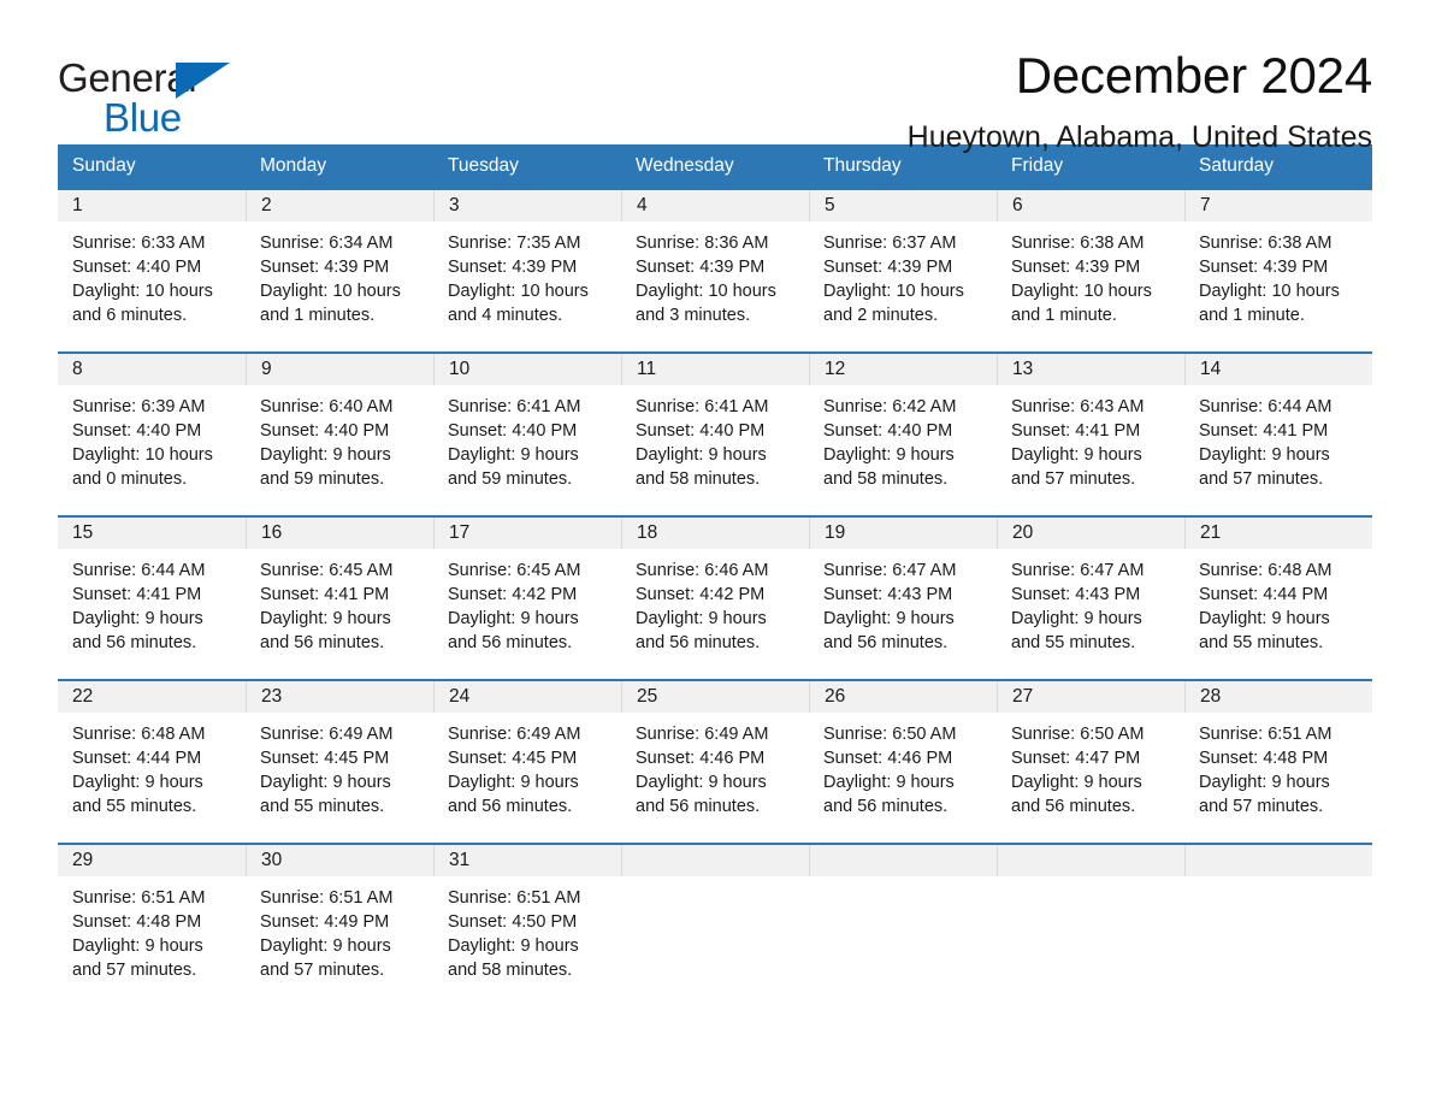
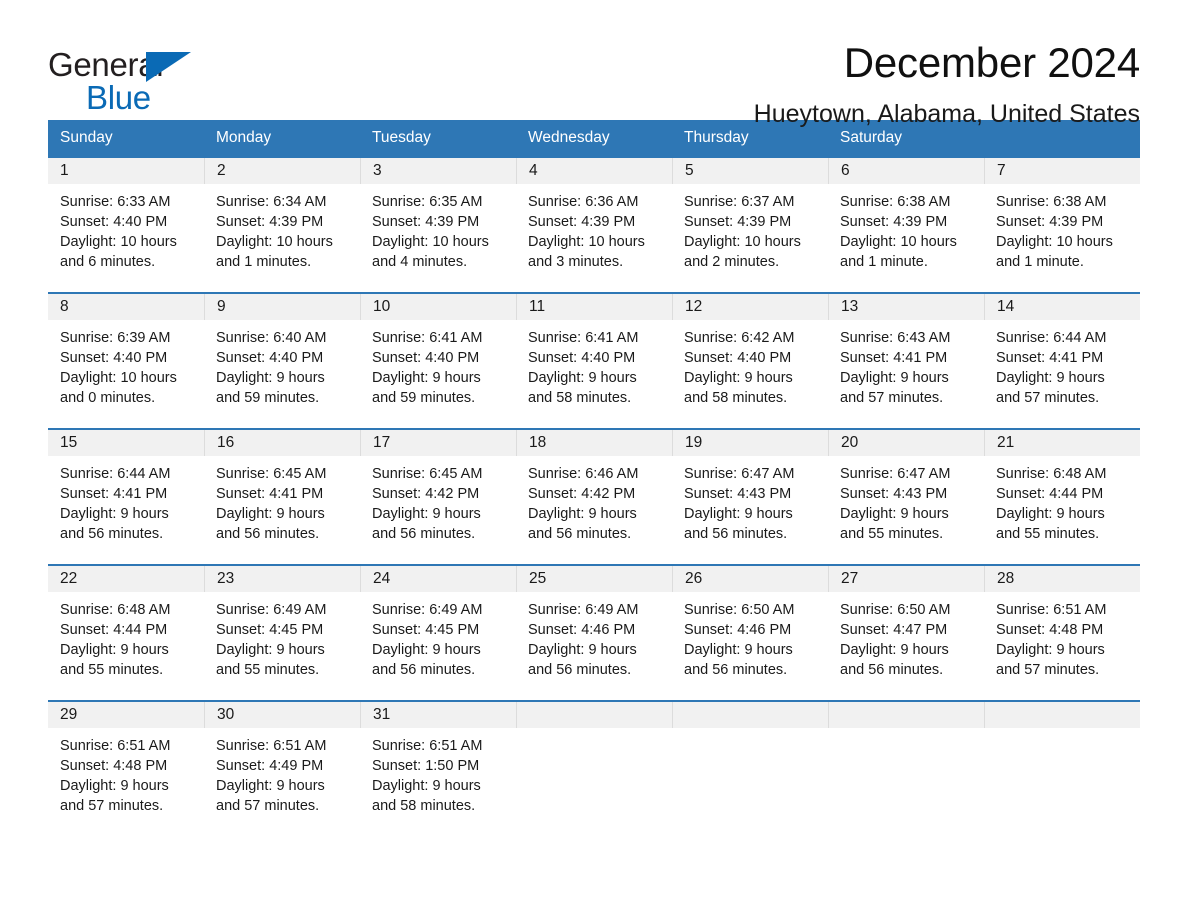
  General
  Blue
  December 2024
  Hueytown, Alabama, United States
  Sunday
  Monday
  Tuesday
  Wednesday
  Thursday
- Friday
  Saturday
  1
  Sunrise: 6:33 AM
  Sunset: 4:40 PM
  Daylight: 10 hours
  and 6 minutes.
  2
  Sunrise: 6:34 AM
  Sunset: 4:39 PM
  Daylight: 10 hours
  and 1 minutes.
  3
- Sunrise: 7:35 AM
+ Sunrise: 6:35 AM
  Sunset: 4:39 PM
  Daylight: 10 hours
  and 4 minutes.
  4
- Sunrise: 8:36 AM
+ Sunrise: 6:36 AM
  Sunset: 4:39 PM
  Daylight: 10 hours
  and 3 minutes.
  5
  Sunrise: 6:37 AM
  Sunset: 4:39 PM
  Daylight: 10 hours
  and 2 minutes.
  6
  Sunrise: 6:38 AM
  Sunset: 4:39 PM
  Daylight: 10 hours
  and 1 minute.
  7
  Sunrise: 6:38 AM
  Sunset: 4:39 PM
  Daylight: 10 hours
  and 1 minute.
  8
  Sunrise: 6:39 AM
  Sunset: 4:40 PM
  Daylight: 10 hours
  and 0 minutes.
  9
  Sunrise: 6:40 AM
  Sunset: 4:40 PM
  Daylight: 9 hours
  and 59 minutes.
  10
  Sunrise: 6:41 AM
  Sunset: 4:40 PM
  Daylight: 9 hours
  and 59 minutes.
  11
  Sunrise: 6:41 AM
  Sunset: 4:40 PM
  Daylight: 9 hours
  and 58 minutes.
  12
  Sunrise: 6:42 AM
  Sunset: 4:40 PM
  Daylight: 9 hours
  and 58 minutes.
  13
  Sunrise: 6:43 AM
  Sunset: 4:41 PM
  Daylight: 9 hours
  and 57 minutes.
  14
  Sunrise: 6:44 AM
  Sunset: 4:41 PM
  Daylight: 9 hours
  and 57 minutes.
  15
  Sunrise: 6:44 AM
  Sunset: 4:41 PM
  Daylight: 9 hours
  and 56 minutes.
  16
  Sunrise: 6:45 AM
  Sunset: 4:41 PM
  Daylight: 9 hours
  and 56 minutes.
  17
  Sunrise: 6:45 AM
  Sunset: 4:42 PM
  Daylight: 9 hours
  and 56 minutes.
  18
  Sunrise: 6:46 AM
  Sunset: 4:42 PM
  Daylight: 9 hours
  and 56 minutes.
  19
  Sunrise: 6:47 AM
  Sunset: 4:43 PM
  Daylight: 9 hours
  and 56 minutes.
  20
  Sunrise: 6:47 AM
  Sunset: 4:43 PM
  Daylight: 9 hours
  and 55 minutes.
  21
  Sunrise: 6:48 AM
  Sunset: 4:44 PM
  Daylight: 9 hours
  and 55 minutes.
  22
  Sunrise: 6:48 AM
  Sunset: 4:44 PM
  Daylight: 9 hours
  and 55 minutes.
  23
  Sunrise: 6:49 AM
  Sunset: 4:45 PM
  Daylight: 9 hours
  and 55 minutes.
  24
  Sunrise: 6:49 AM
  Sunset: 4:45 PM
  Daylight: 9 hours
  and 56 minutes.
  25
  Sunrise: 6:49 AM
  Sunset: 4:46 PM
  Daylight: 9 hours
  and 56 minutes.
  26
  Sunrise: 6:50 AM
  Sunset: 4:46 PM
  Daylight: 9 hours
  and 56 minutes.
  27
  Sunrise: 6:50 AM
  Sunset: 4:47 PM
  Daylight: 9 hours
  and 56 minutes.
  28
  Sunrise: 6:51 AM
  Sunset: 4:48 PM
  Daylight: 9 hours
  and 57 minutes.
  29
  Sunrise: 6:51 AM
  Sunset: 4:48 PM
  Daylight: 9 hours
  and 57 minutes.
  30
  Sunrise: 6:51 AM
  Sunset: 4:49 PM
  Daylight: 9 hours
  and 57 minutes.
  31
  Sunrise: 6:51 AM
- Sunset: 4:50 PM
+ Sunset: 1:50 PM
  Daylight: 9 hours
  and 58 minutes.
